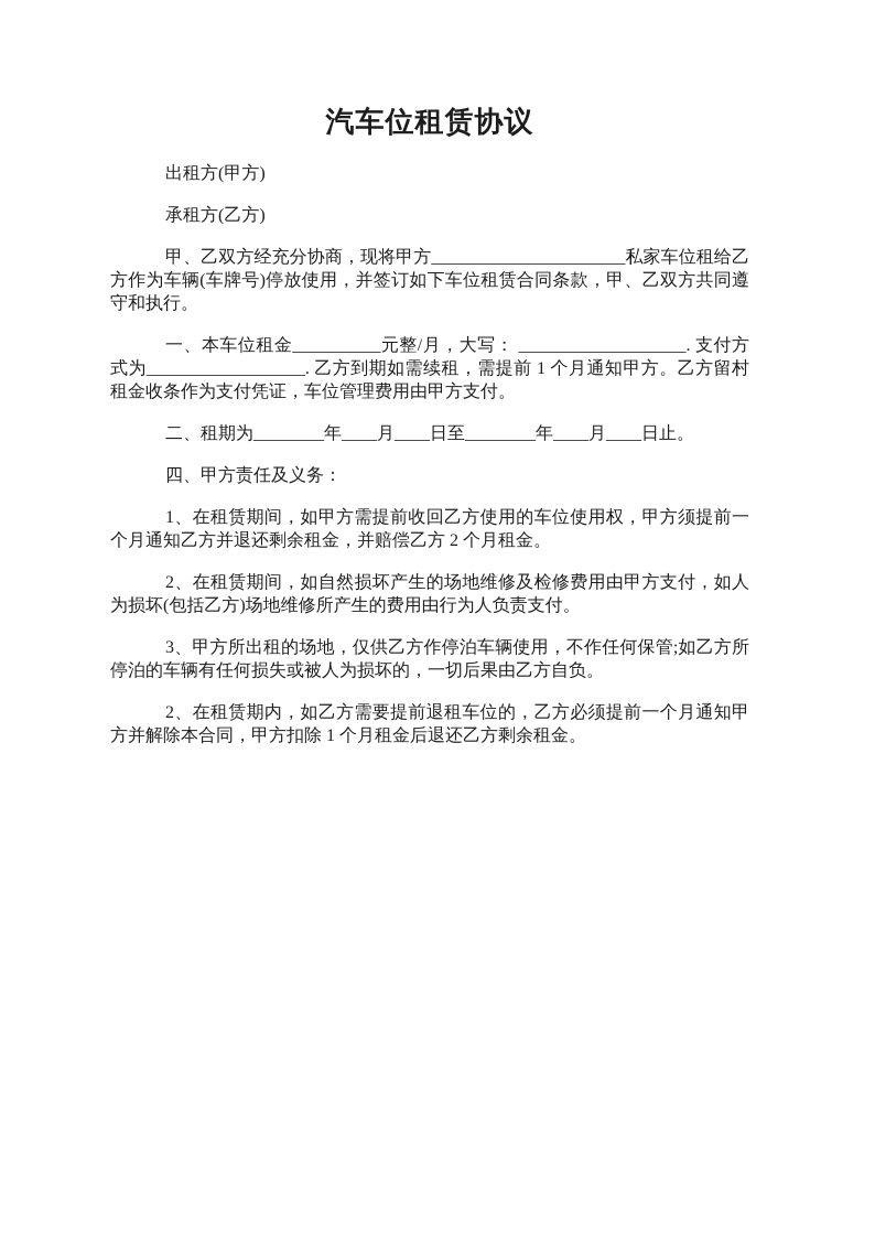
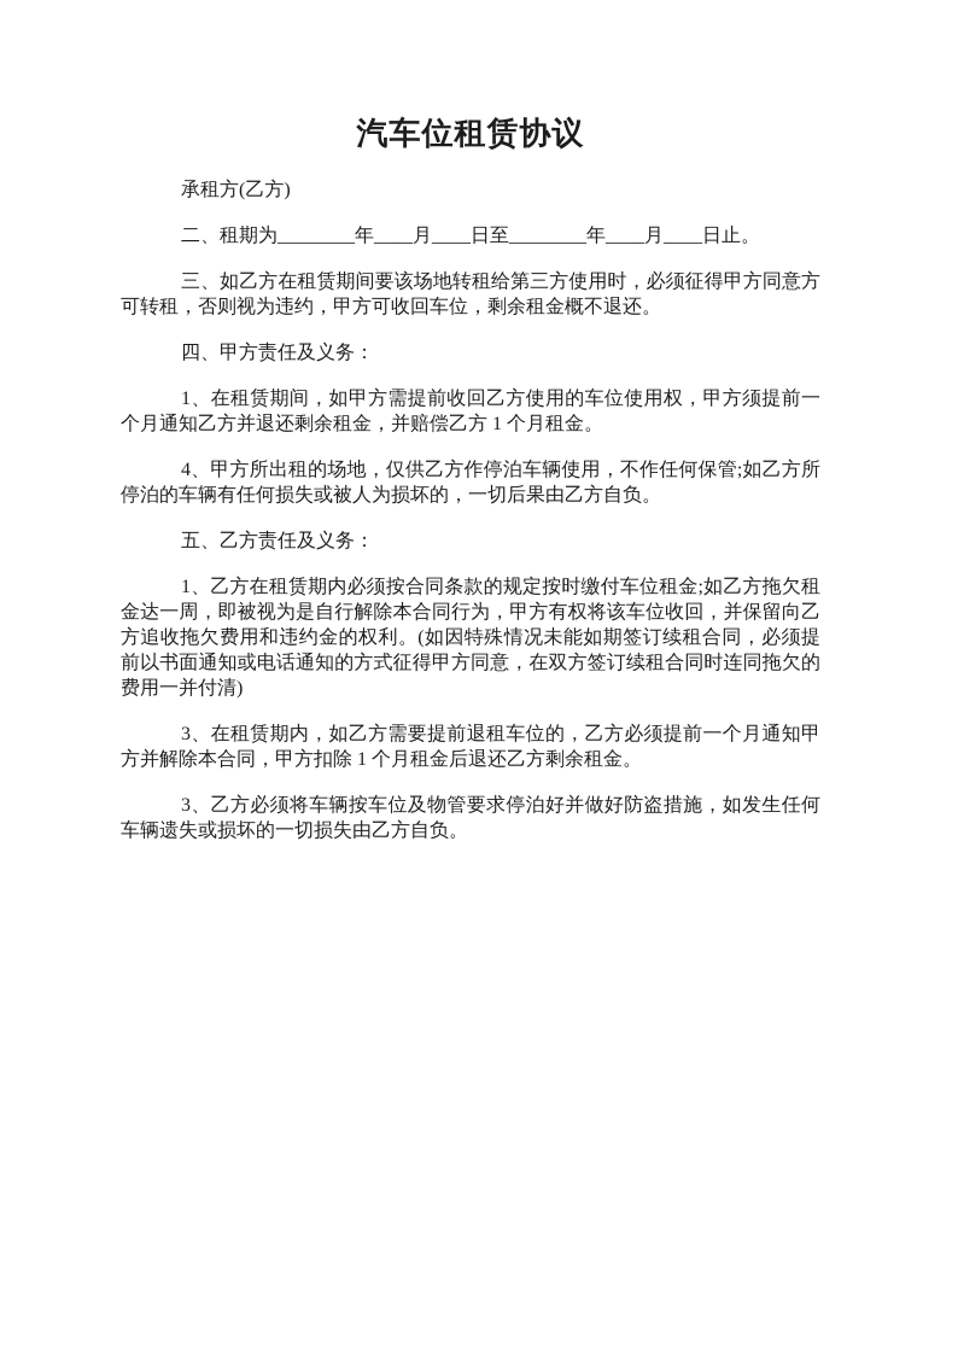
  汽车位租赁协议
- 出租方(甲方)
  承租方(乙方)
- 甲、乙双方经充分协商，现将甲方______________________私家车位租给乙方作为车辆(车牌号)停放使用，并签订如下车位租赁合同条款，甲、乙双方共同遵守和执行。
- 一、本车位租金__________元整/月，大写： ___________________. 支付方式为__________________. 乙方到期如需续租，需提前 1 个月通知甲方。乙方留村租金收条作为支付凭证，车位管理费用由甲方支付。
  二、租期为________年____月____日至________年____月____日止。
+ 三、如乙方在租赁期间要该场地转租给第三方使用时，必须征得甲方同意方可转租，否则视为违约，甲方可收回车位，剩余租金概不退还。
  四、甲方责任及义务：
- 1、在租赁期间，如甲方需提前收回乙方使用的车位使用权，甲方须提前一个月通知乙方并退还剩余租金，并赔偿乙方 2 个月租金。
+ 1、在租赁期间，如甲方需提前收回乙方使用的车位使用权，甲方须提前一个月通知乙方并退还剩余租金，并赔偿乙方 1 个月租金。
- 2、在租赁期间，如自然损坏产生的场地维修及检修费用由甲方支付，如人为损坏(包括乙方)场地维修所产生的费用由行为人负责支付。
- 3、甲方所出租的场地，仅供乙方作停泊车辆使用，不作任何保管;如乙方所停泊的车辆有任何损失或被人为损坏的，一切后果由乙方自负。
+ 4、甲方所出租的场地，仅供乙方作停泊车辆使用，不作任何保管;如乙方所停泊的车辆有任何损失或被人为损坏的，一切后果由乙方自负。
+ 五、乙方责任及义务：
+ 1、乙方在租赁期内必须按合同条款的规定按时缴付车位租金;如乙方拖欠租金达一周，即被视为是自行解除本合同行为，甲方有权将该车位收回，并保留向乙方追收拖欠费用和违约金的权利。(如因特殊情况未能如期签订续租合同，必须提前以书面通知或电话通知的方式征得甲方同意，在双方签订续租合同时连同拖欠的费用一并付清)
- 2、在租赁期内，如乙方需要提前退租车位的，乙方必须提前一个月通知甲方并解除本合同，甲方扣除 1 个月租金后退还乙方剩余租金。
+ 3、在租赁期内，如乙方需要提前退租车位的，乙方必须提前一个月通知甲方并解除本合同，甲方扣除 1 个月租金后退还乙方剩余租金。
+ 3、乙方必须将车辆按车位及物管要求停泊好并做好防盗措施，如发生任何车辆遗失或损坏的一切损失由乙方自负。
